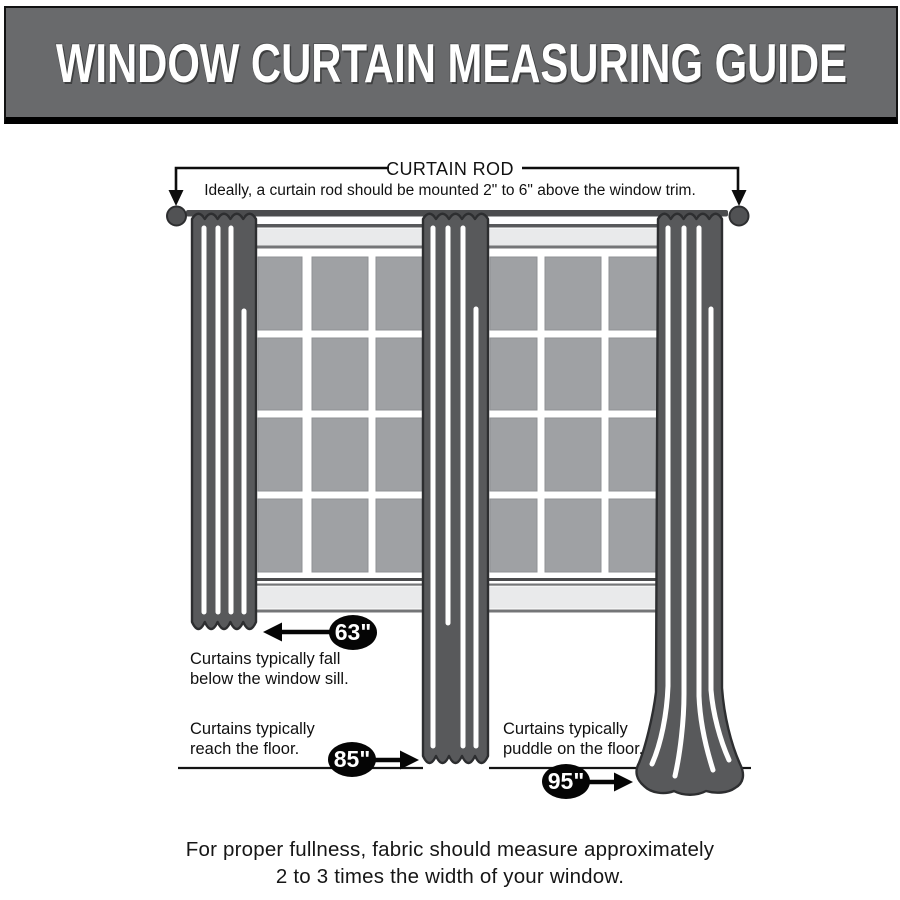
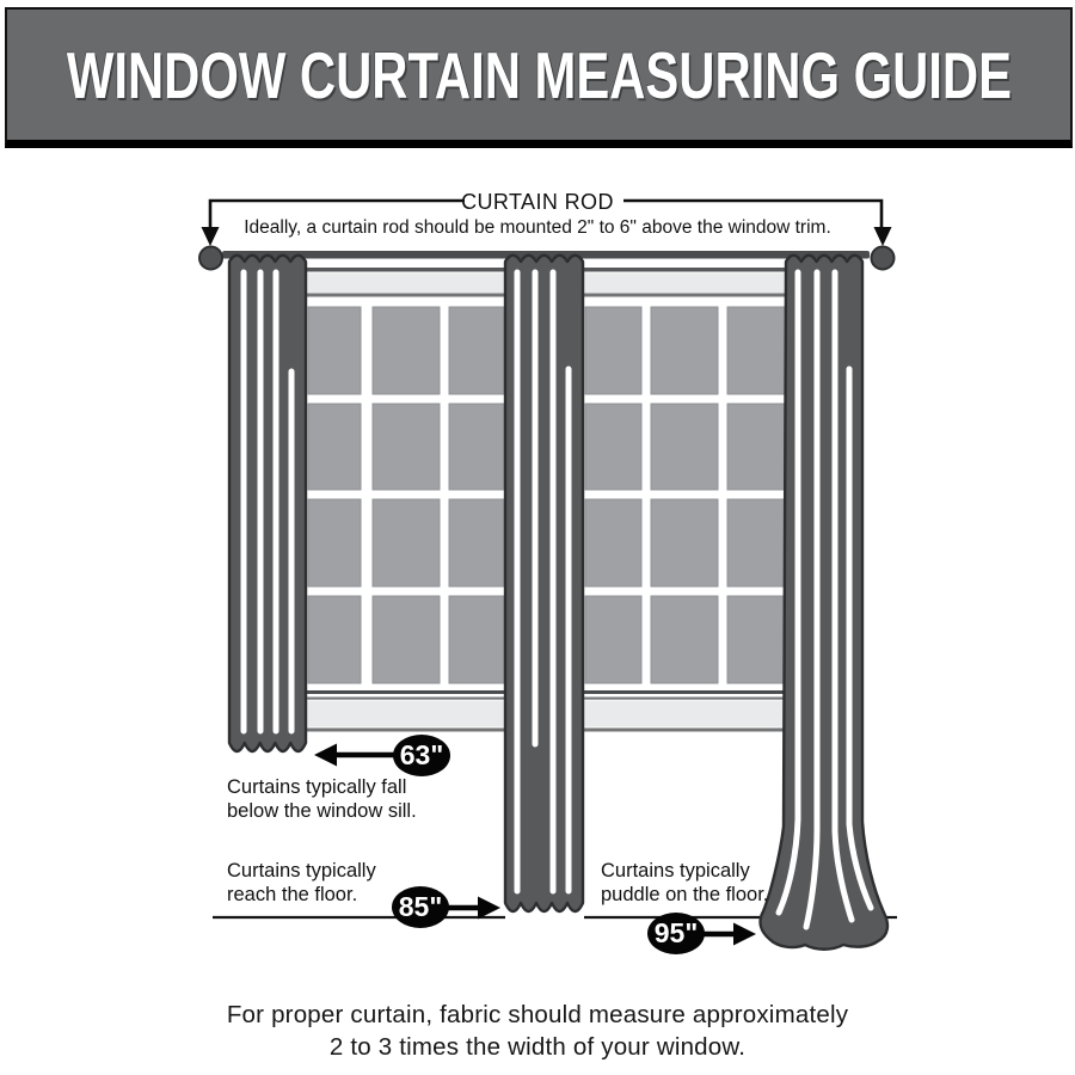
  WINDOW CURTAIN MEASURING GUIDE
  CURTAIN ROD
  Ideally, a curtain rod should be mounted 2" to 6" above the window trim.
  63"
  85"
  95"
  Curtains typically fall
  below the window sill.
  Curtains typically
  reach the floor.
  Curtains typically
  puddle on the floor.
- For proper fullness, fabric should measure approximately
+ For proper curtain, fabric should measure approximately
  2 to 3 times the width of your window.
